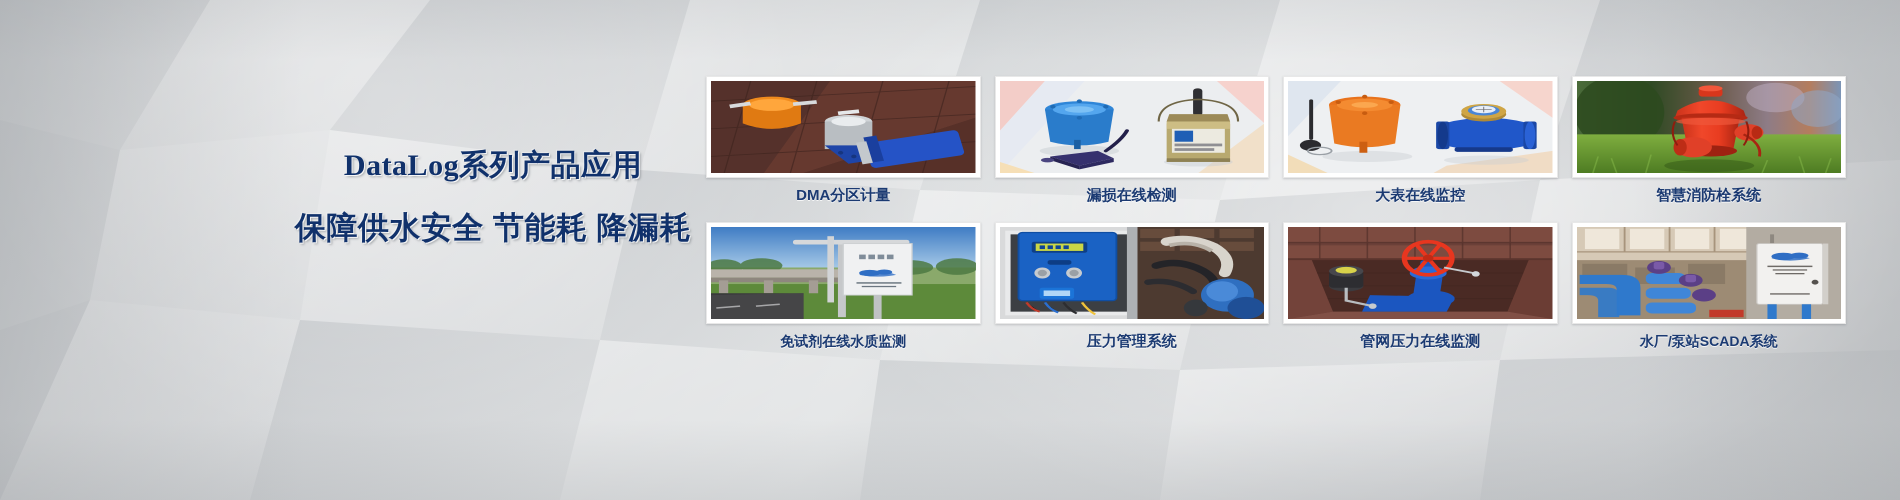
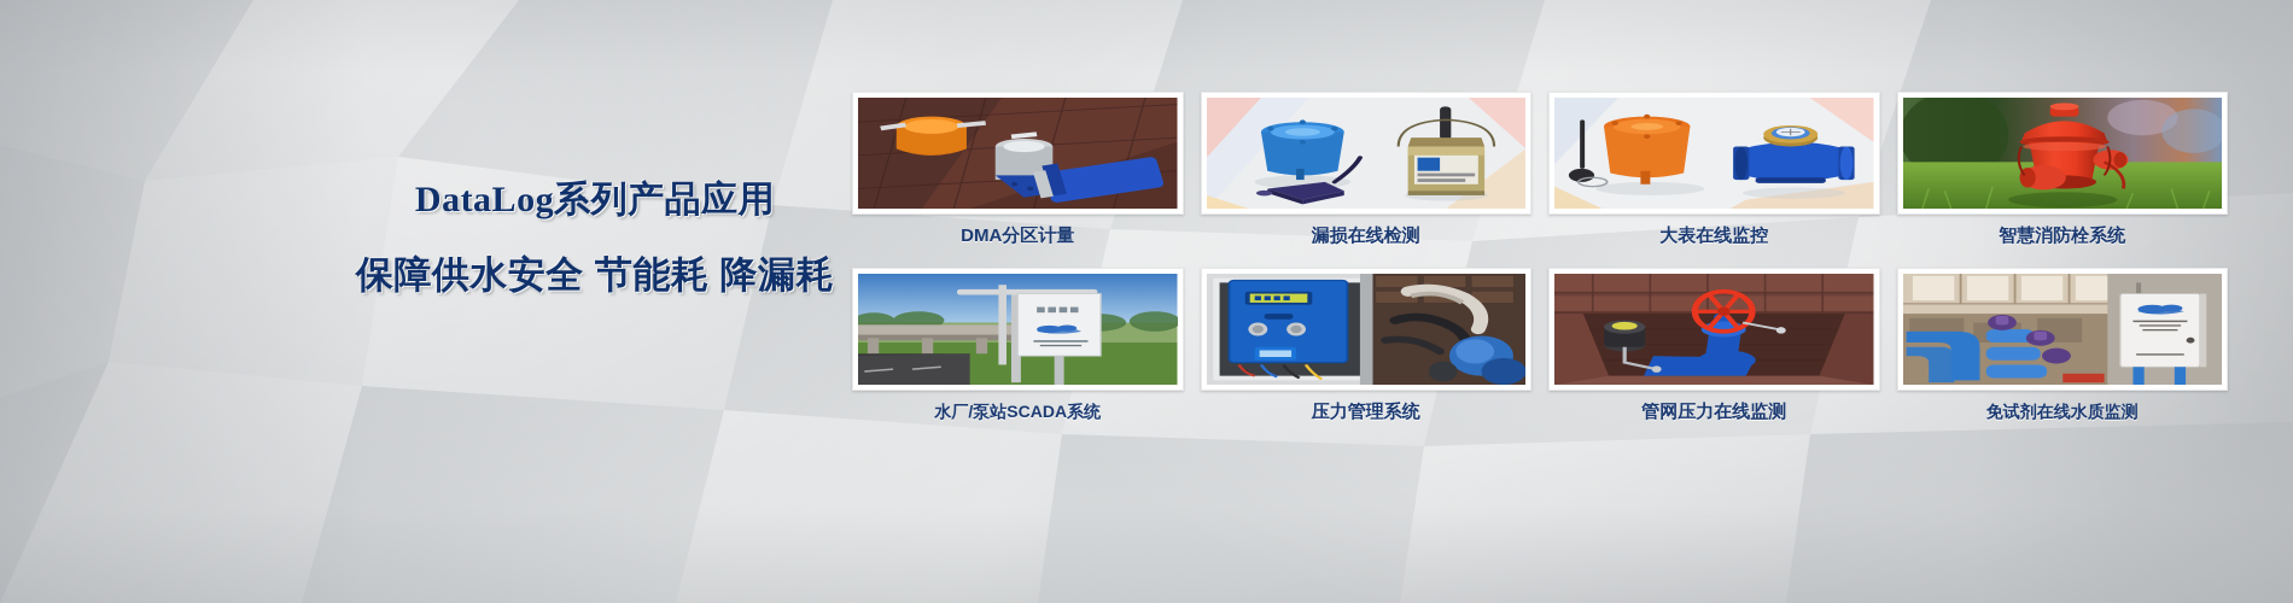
  DataLog系列产品应用
  保障供水安全 节能耗 降漏耗
  DMA分区计量
  漏损在线检测
  大表在线监控
  智慧消防栓系统
- 免试剂在线水质监测
+ 水厂/泵站SCADA系统
  压力管理系统
  管网压力在线监测
- 水厂/泵站SCADA系统
+ 免试剂在线水质监测
